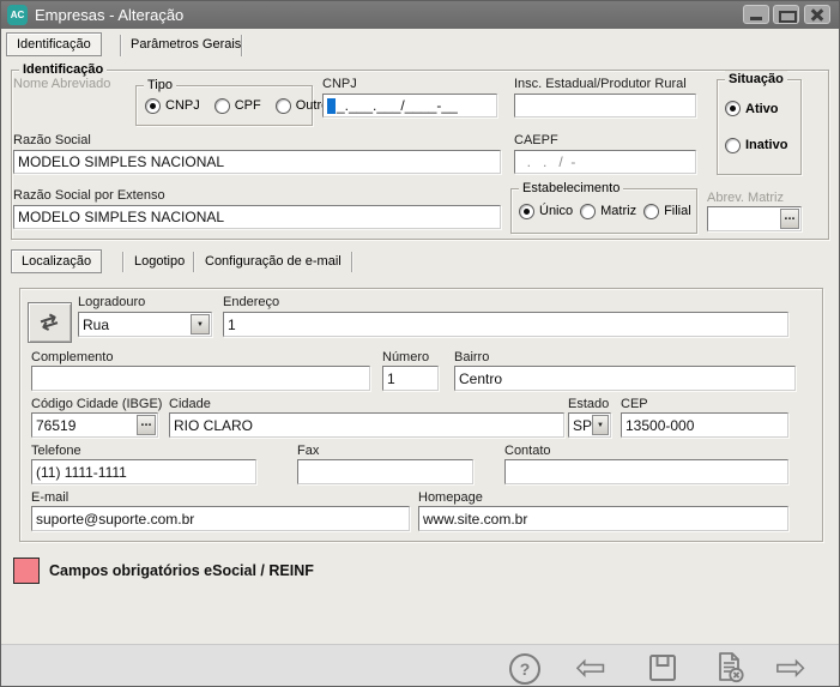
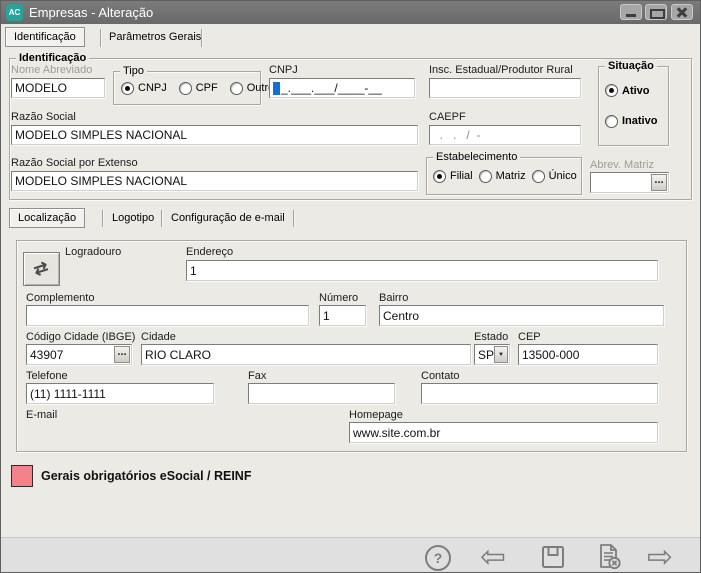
  AC
  Empresas - Alteração
  Identificação
  Parâmetros Gerais
  Identificação
  Nome Abreviado
+ MODELO
  Tipo
  CNPJ
  CPF
  Outr
  CNPJ
  _.___.___/____-__
  Insc. Estadual/Produtor Rural
  Situação
  Ativo
  Inativo
  Razão Social
  MODELO SIMPLES NACIONAL
  CAEPF
  . . / -
  Razão Social por Extenso
  MODELO SIMPLES NACIONAL
  Estabelecimento
- Único
+ Filial
  Matriz
- Filial
+ Único
  Abrev. Matriz
  ...
  Localização
  Logotipo
  Configuração de e-mail
  Logradouro
- Rua
  Endereço
  1
  Complemento
  Número
  1
  Bairro
  Centro
  Código Cidade (IBGE)
- 76519
+ 43907
  ...
  Cidade
  RIO CLARO
  Estado
  SP
  CEP
  13500-000
  Telefone
  (11) 1111-1111
  Fax
  Contato
  E-mail
- suporte@suporte.com.br
  Homepage
  www.site.com.br
- Campos obrigatórios eSocial / REINF
+ Gerais obrigatórios eSocial / REINF
  ?
  ⇦
  ⇨
